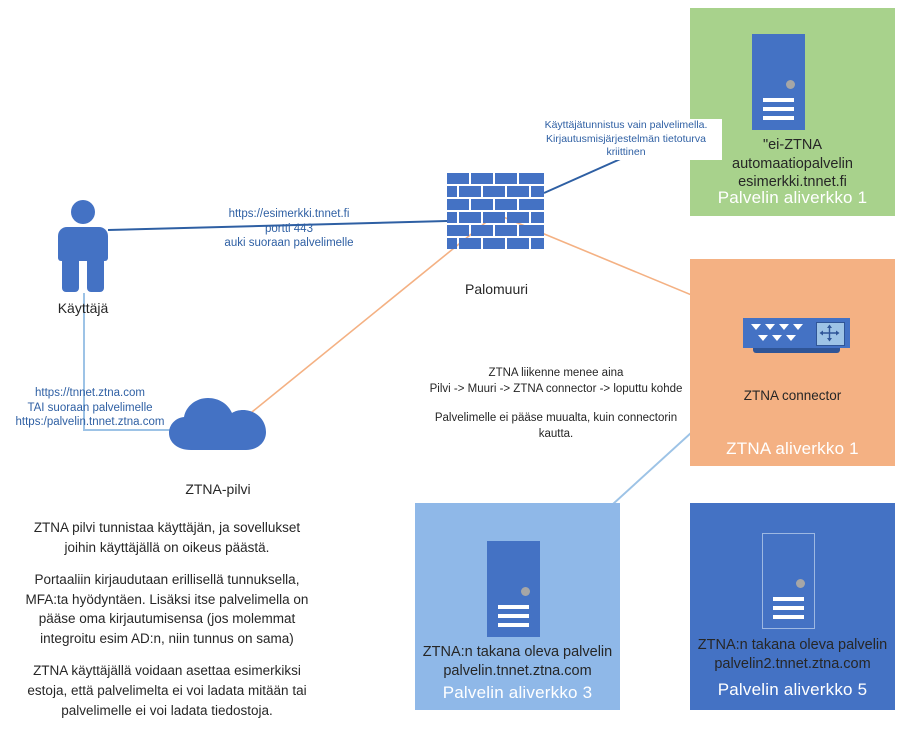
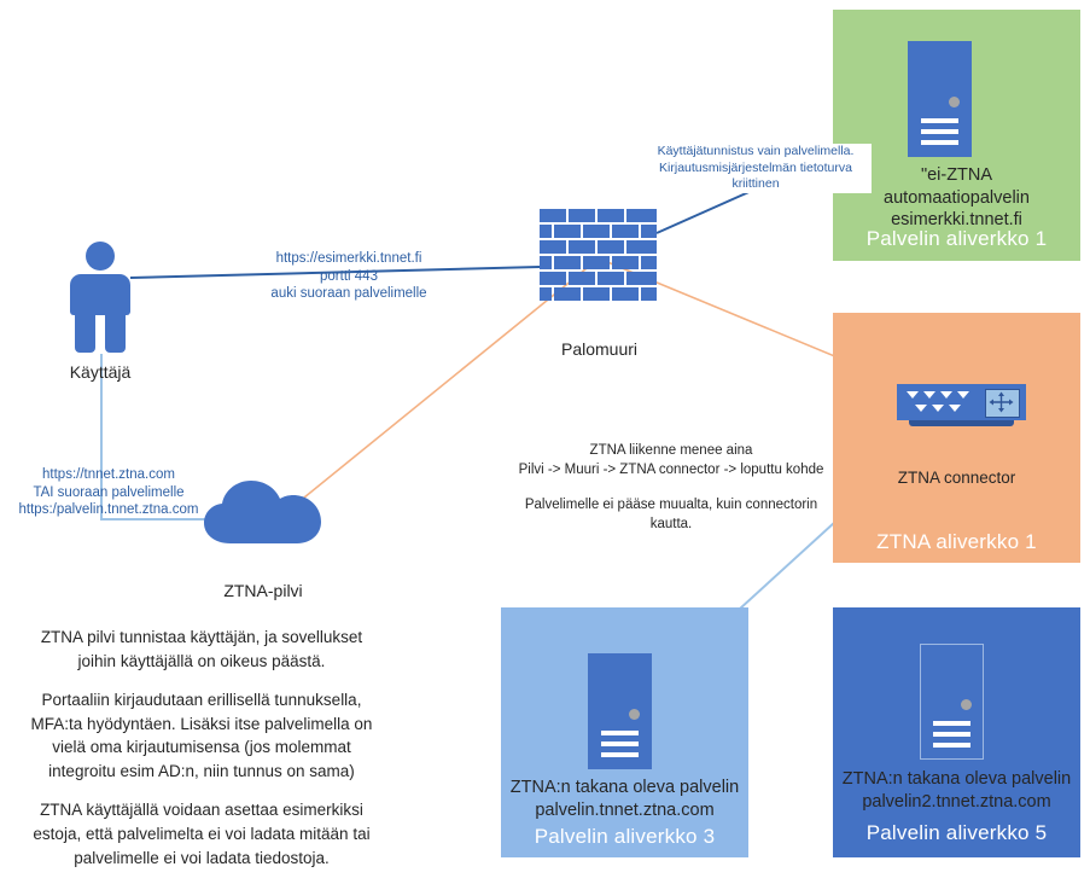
  "ei-ZTNA
  automaatiopalvelin
  esimerkki.tnnet.fi
  Palvelin aliverkko 1
  ZTNA connector
  ZTNA aliverkko 1
  ZTNA:n takana oleva palvelin
  palvelin.tnnet.ztna.com
  Palvelin aliverkko 3
  ZTNA:n takana oleva palvelin
  palvelin2.tnnet.ztna.com
  Palvelin aliverkko 5
  Käyttäjä
  Palomuuri
  ZTNA-pilvi
  Käyttäjätunnistus vain palvelimella.
  Kirjautusmisjärjestelmän tietoturva kriittinen
  https://esimerkki.tnnet.fi
  portti 443
  auki suoraan palvelimelle
  https://tnnet.ztna.com
  TAI suoraan palvelimelle
  https:/palvelin.tnnet.ztna.com
  ZTNA liikenne menee aina
  Pilvi -> Muuri -> ZTNA connector -> loputtu kohde
  Palvelimelle ei pääse muualta, kuin connectorin kautta.
  ZTNA pilvi tunnistaa käyttäjän, ja sovellukset joihin käyttäjällä on oikeus päästä.
- Portaaliin kirjaudutaan erillisellä tunnuksella, MFA:ta hyödyntäen. Lisäksi itse palvelimella on pääse oma kirjautumisensa (jos molemmat integroitu esim AD:n, niin tunnus on sama)
+ Portaaliin kirjaudutaan erillisellä tunnuksella, MFA:ta hyödyntäen. Lisäksi itse palvelimella on vielä oma kirjautumisensa (jos molemmat integroitu esim AD:n, niin tunnus on sama)
  ZTNA käyttäjällä voidaan asettaa esimerkiksi estoja, että palvelimelta ei voi ladata mitään tai palvelimelle ei voi ladata tiedostoja.
